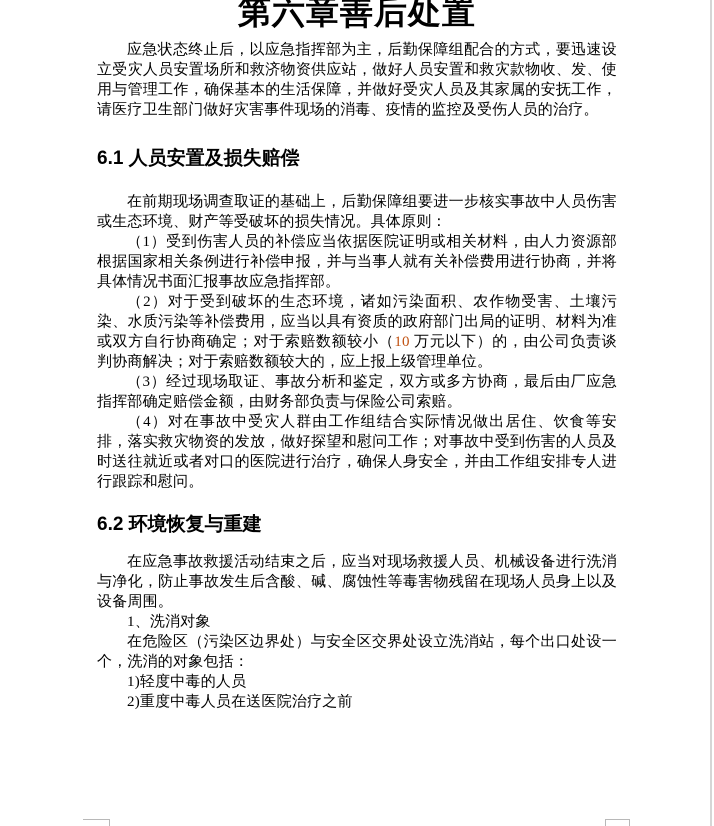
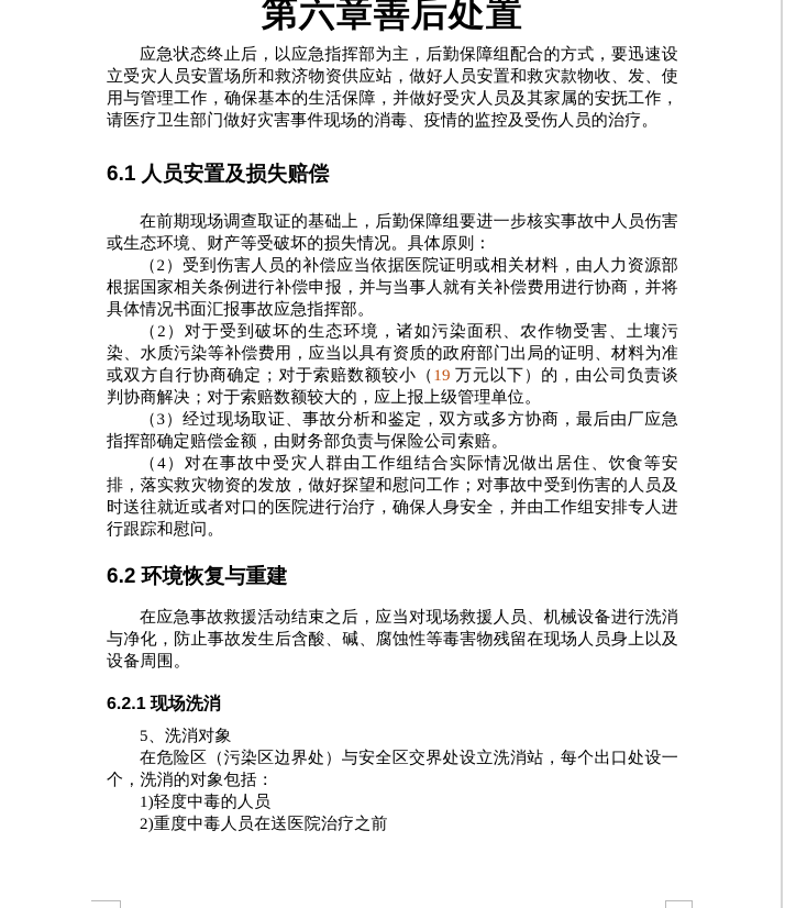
  第六章善后处置
  应急状态终止后，以应急指挥部为主，后勤保障组配合的方式，要迅速设立受灾人员安置场所和救济物资供应站，做好人员安置和救灾款物收、发、使用与管理工作，确保基本的生活保障，并做好受灾人员及其家属的安抚工作，请医疗卫生部门做好灾害事件现场的消毒、疫情的监控及受伤人员的治疗。
  6.1 人员安置及损失赔偿
  在前期现场调查取证的基础上，后勤保障组要进一步核实事故中人员伤害或生态环境、财产等受破坏的损失情况。具体原则：
- （1）受到伤害人员的补偿应当依据医院证明或相关材料，由人力资源部根据国家相关条例进行补偿申报，并与当事人就有关补偿费用进行协商，并将具体情况书面汇报事故应急指挥部。
+ （2）受到伤害人员的补偿应当依据医院证明或相关材料，由人力资源部根据国家相关条例进行补偿申报，并与当事人就有关补偿费用进行协商，并将具体情况书面汇报事故应急指挥部。
- （2）对于受到破坏的生态环境，诸如污染面积、农作物受害、土壤污染、水质污染等补偿费用，应当以具有资质的政府部门出局的证明、材料为准或双方自行协商确定；对于索赔数额较小（10 万元以下）的，由公司负责谈判协商解决；对于索赔数额较大的，应上报上级管理单位。
+ （2）对于受到破坏的生态环境，诸如污染面积、农作物受害、土壤污染、水质污染等补偿费用，应当以具有资质的政府部门出局的证明、材料为准或双方自行协商确定；对于索赔数额较小（19 万元以下）的，由公司负责谈判协商解决；对于索赔数额较大的，应上报上级管理单位。
  （3）经过现场取证、事故分析和鉴定，双方或多方协商，最后由厂应急指挥部确定赔偿金额，由财务部负责与保险公司索赔。
  （4）对在事故中受灾人群由工作组结合实际情况做出居住、饮食等安排，落实救灾物资的发放，做好探望和慰问工作；对事故中受到伤害的人员及时送往就近或者对口的医院进行治疗，确保人身安全，并由工作组安排专人进行跟踪和慰问。
  6.2 环境恢复与重建
  在应急事故救援活动结束之后，应当对现场救援人员、机械设备进行洗消与净化，防止事故发生后含酸、碱、腐蚀性等毒害物残留在现场人员身上以及设备周围。
+ 6.2.1 现场洗消
- 1、洗消对象
+ 5、洗消对象
  在危险区（污染区边界处）与安全区交界处设立洗消站，每个出口处设一个，洗消的对象包括：
  1)轻度中毒的人员
  2)重度中毒人员在送医院治疗之前
